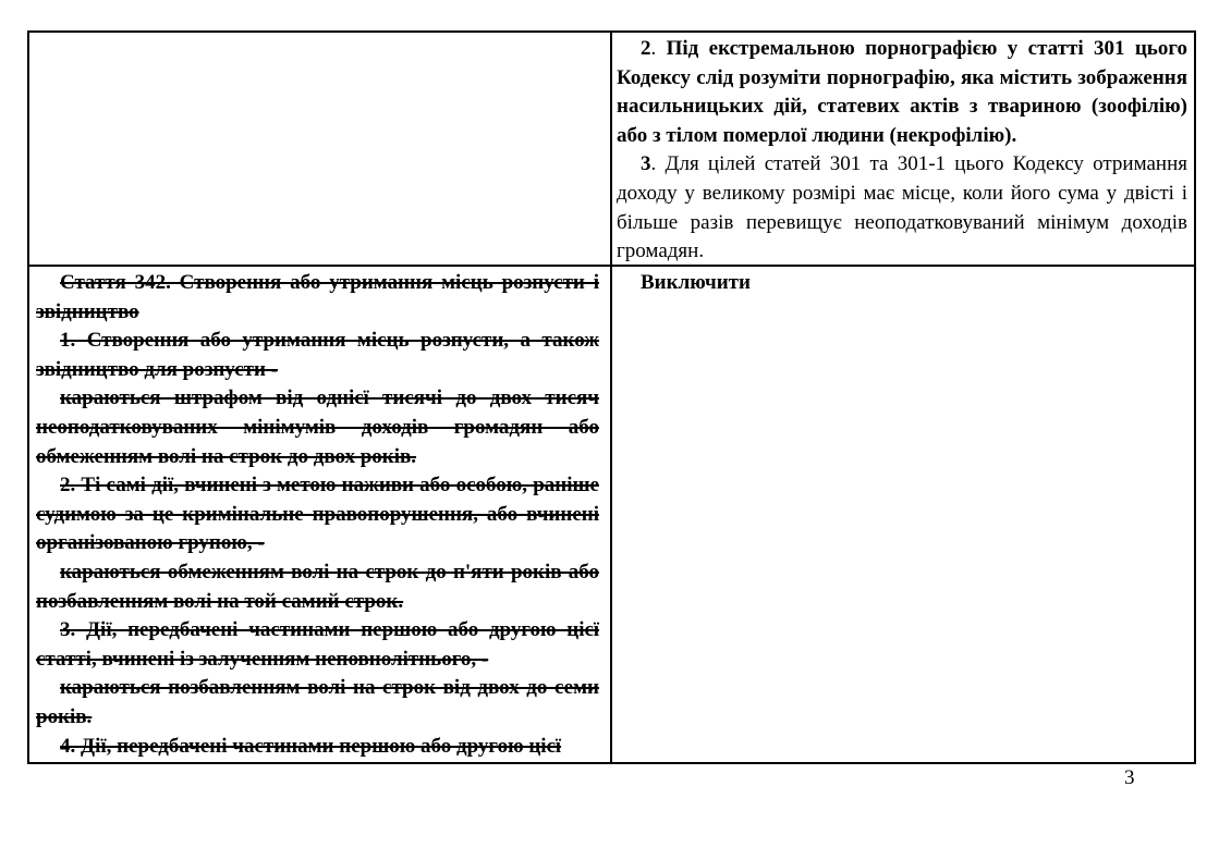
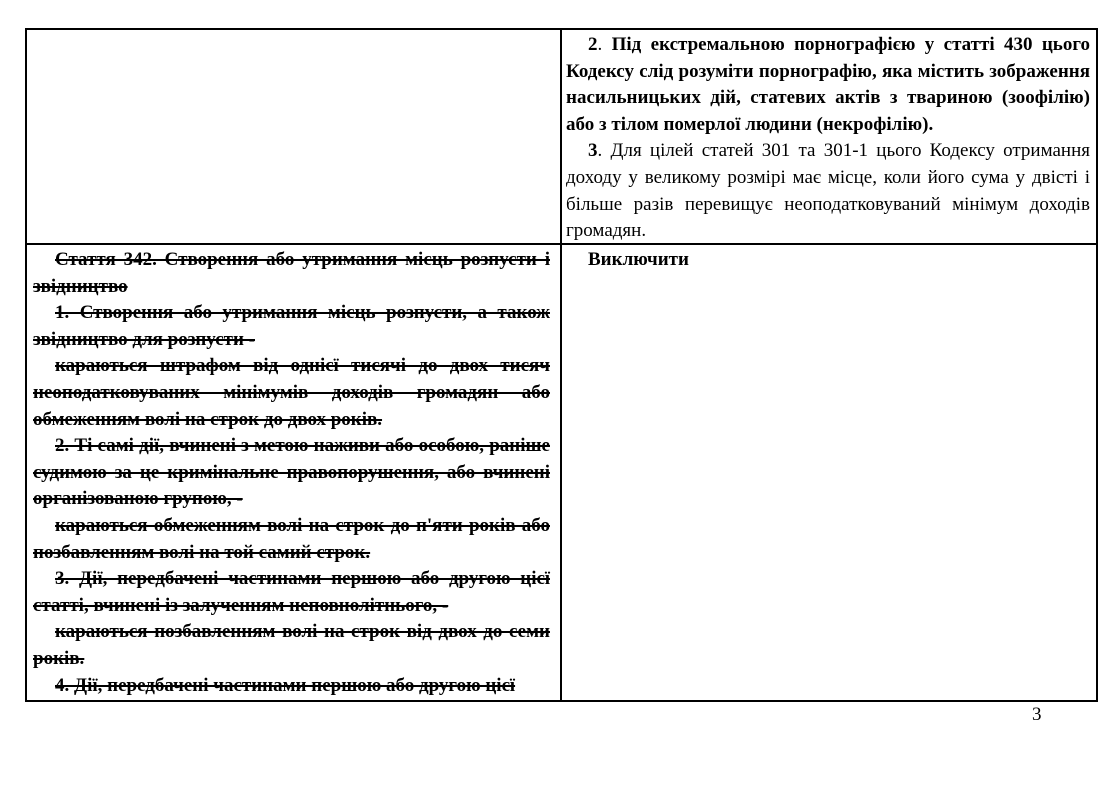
- 	2. Під екстремальною порнографією у статті 301 цього Кодексу слід розуміти порнографію, яка містить зображення насильницьких дій, статевих актів з твариною (зоофілію) або з тілом померлої людини (некрофілію). 3. Для цілей статей 301 та 301-1 цього Кодексу отримання доходу у великому розмірі має місце, коли його сума у двісті і більше разів перевищує неоподатковуваний мінімум доходів громадян.
+ 	2. Під екстремальною порнографією у статті 430 цього Кодексу слід розуміти порнографію, яка містить зображення насильницьких дій, статевих актів з твариною (зоофілію) або з тілом померлої людини (некрофілію). 3. Для цілей статей 301 та 301-1 цього Кодексу отримання доходу у великому розмірі має місце, коли його сума у двісті і більше разів перевищує неоподатковуваний мінімум доходів громадян.
  Стаття 342. Створення або утримання місць розпусти і звідництво 1. Створення або утримання місць розпусти, а також звідництво для розпусти - караються штрафом від однієї тисячі до двох тисяч неоподатковуваних мінімумів доходів громадян або обмеженням волі на строк до двох років. 2. Ті самі дії, вчинені з метою наживи або особою, раніше судимою за це кримінальне правопорушення, або вчинені організованою групою, - караються обмеженням волі на строк до п'яти років або позбавленням волі на той самий строк. 3. Дії, передбачені частинами першою або другою цієї статті, вчинені із залученням неповнолітнього, - караються позбавленням волі на строк від двох до семи років. 4. Дії, передбачені частинами першою або другою цієї	Виключити
  3
